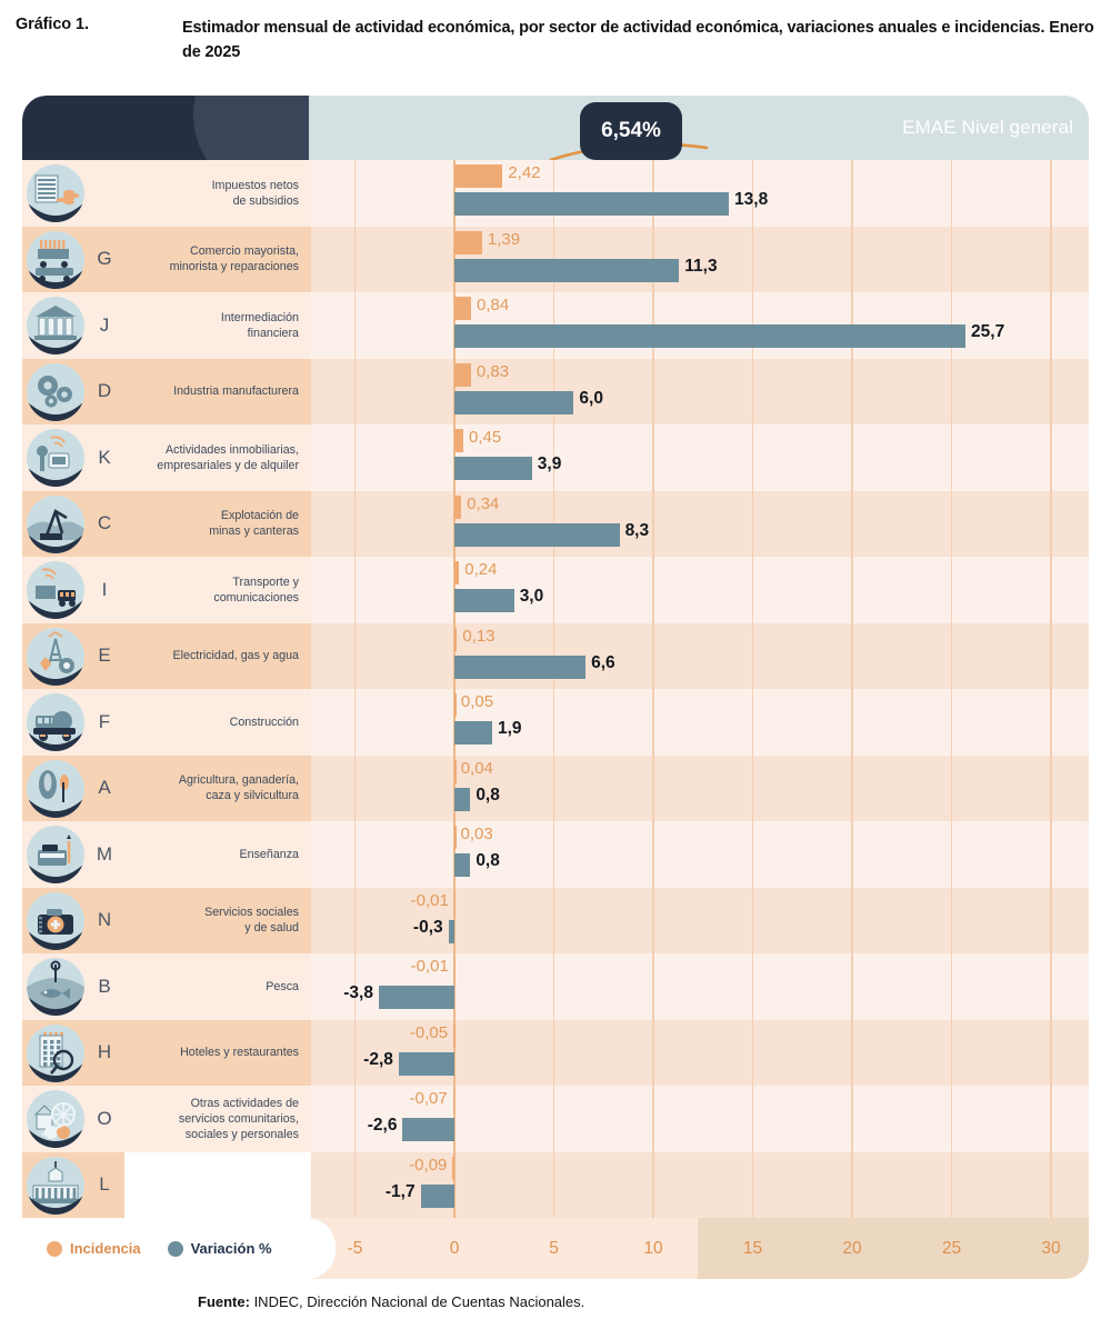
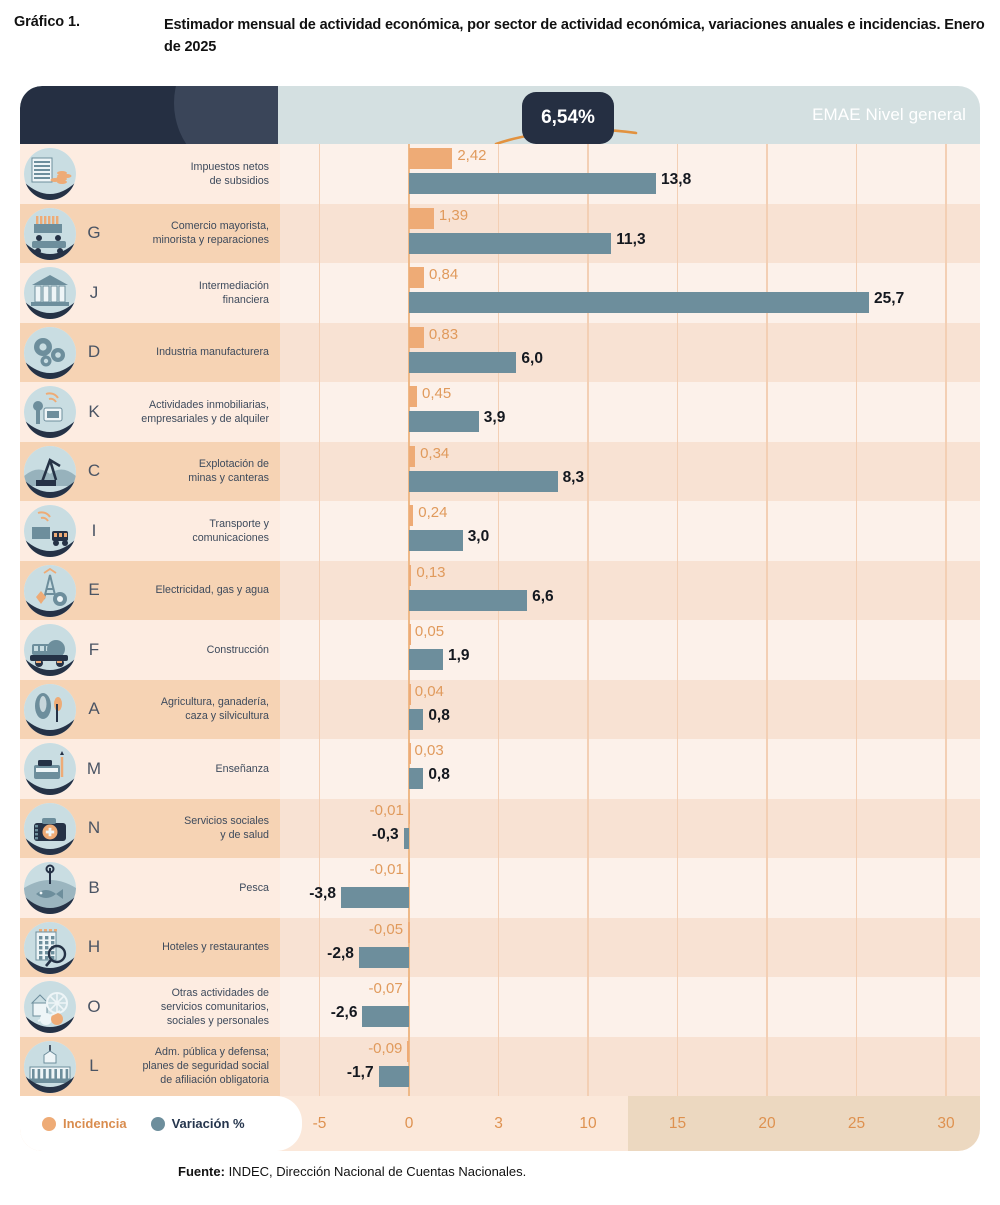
  Gráfico 1.
  Estimador mensual de actividad económica, por sector de actividad económica, variaciones anuales e incidencias. Enero de 2025
  EMAE Nivel general
  6,54%
  Impuestos netos
  de subsidios
  2,42
  13,8
  G
  Comercio mayorista,
  minorista y reparaciones
  1,39
  11,3
  J
  Intermediación
  financiera
  0,84
  25,7
  D
  Industria manufacturera
  0,83
  6,0
  K
  Actividades inmobiliarias,
  empresariales y de alquiler
  0,45
  3,9
  C
  Explotación de
  minas y canteras
  0,34
  8,3
  I
  Transporte y
  comunicaciones
  0,24
  3,0
  E
  Electricidad, gas y agua
  0,13
  6,6
  F
  Construcción
  0,05
  1,9
  A
  Agricultura, ganadería,
  caza y silvicultura
  0,04
  0,8
  M
  Enseñanza
  0,03
  0,8
  N
  Servicios sociales
  y de salud
  -0,01
  -0,3
  B
  Pesca
  -0,01
  -3,8
  H
  Hoteles y restaurantes
  -0,05
  -2,8
  O
  Otras actividades de
  servicios comunitarios,
  sociales y personales
  -0,07
  -2,6
  L
+ Adm. pública y defensa;
+ planes de seguridad social
+ de afiliación obligatoria
  -0,09
  -1,7
  Incidencia
  Variación %
  -5
  0
- 5
+ 3
  10
  15
  20
  25
  30
  Fuente: INDEC, Dirección Nacional de Cuentas Nacionales.
